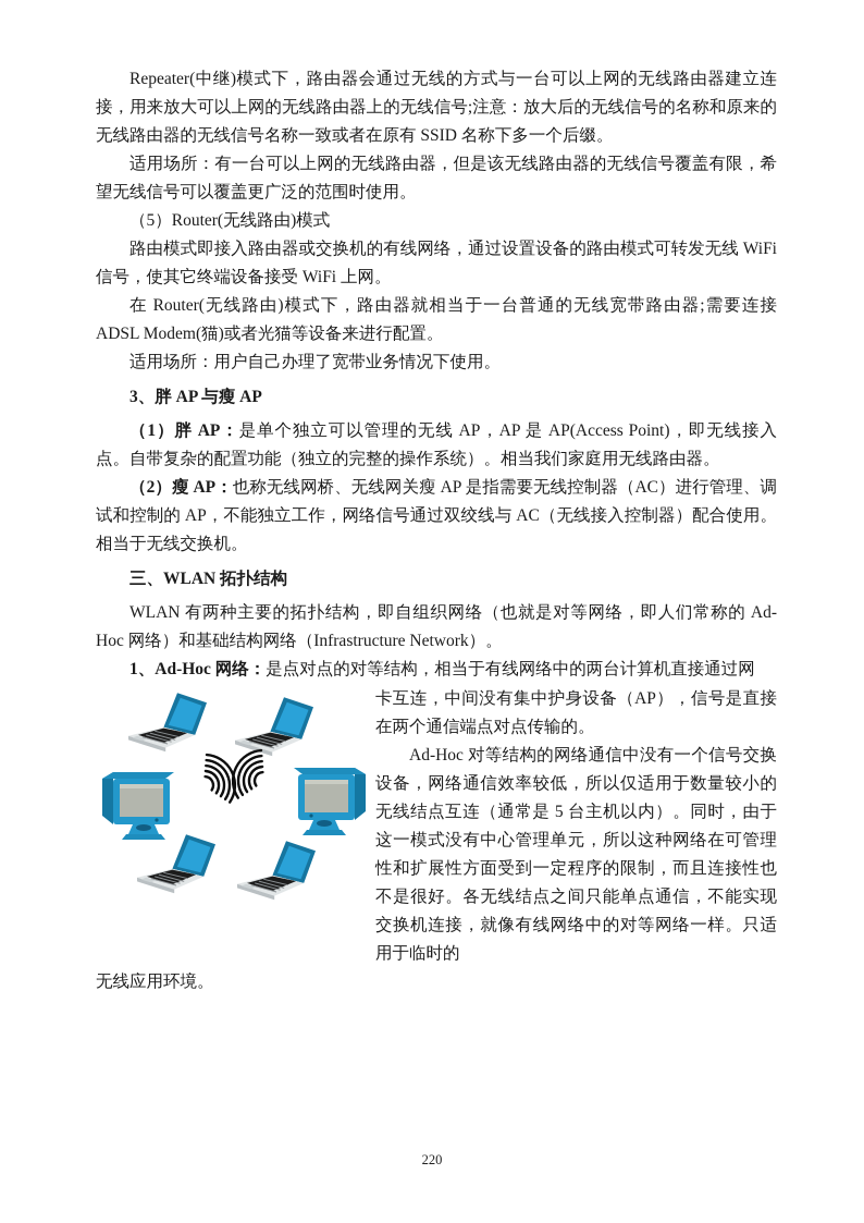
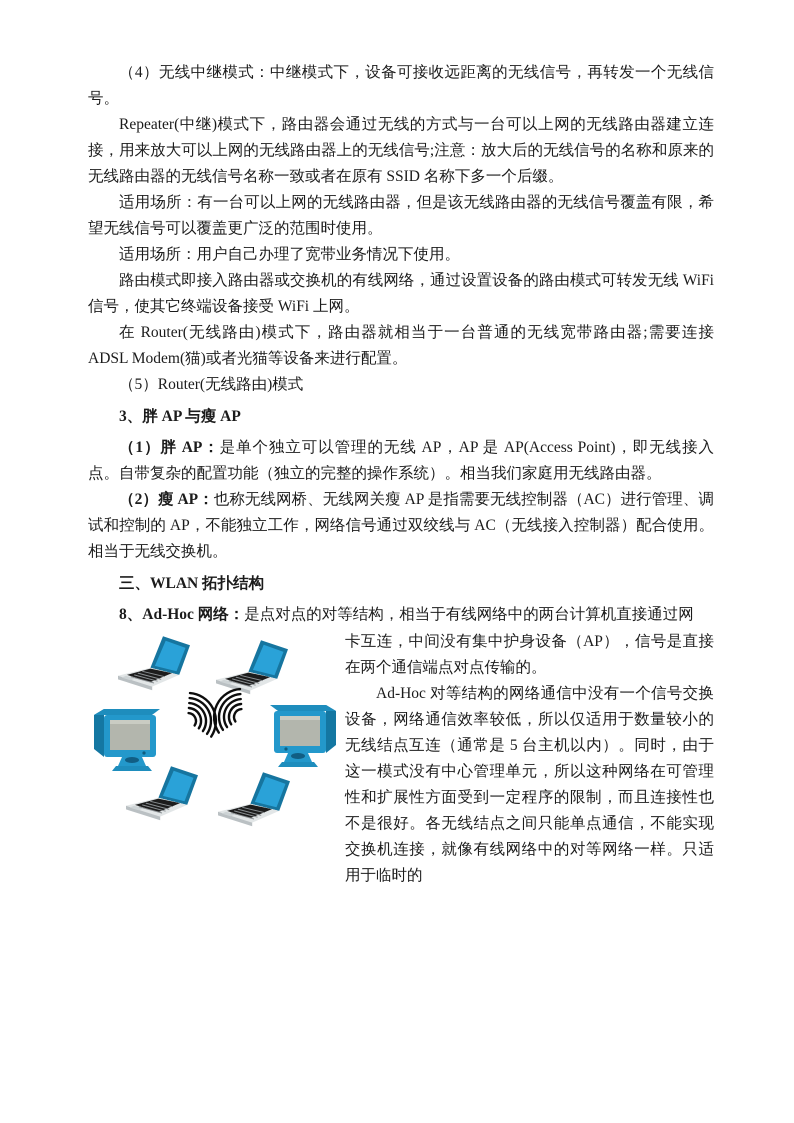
+ （4）无线中继模式：中继模式下，设备可接收远距离的无线信号，再转发一个无线信号。
  Repeater(中继)模式下，路由器会通过无线的方式与一台可以上网的无线路由器建立连接，用来放大可以上网的无线路由器上的无线信号;注意：放大后的无线信号的名称和原来的无线路由器的无线信号名称一致或者在原有 SSID 名称下多一个后缀。
  适用场所：有一台可以上网的无线路由器，但是该无线路由器的无线信号覆盖有限，希望无线信号可以覆盖更广泛的范围时使用。
- （5）Router(无线路由)模式
+ 适用场所：用户自己办理了宽带业务情况下使用。
  路由模式即接入路由器或交换机的有线网络，通过设置设备的路由模式可转发无线 WiFi 信号，使其它终端设备接受 WiFi 上网。
  在 Router(无线路由)模式下，路由器就相当于一台普通的无线宽带路由器;需要连接 ADSL Modem(猫)或者光猫等设备来进行配置。
- 适用场所：用户自己办理了宽带业务情况下使用。
+ （5）Router(无线路由)模式
  3、胖 AP 与瘦 AP
  （1）胖 AP：是单个独立可以管理的无线 AP，AP 是 AP(Access Point)，即无线接入点。自带复杂的配置功能（独立的完整的操作系统）。相当我们家庭用无线路由器。
  （2）瘦 AP：也称无线网桥、无线网关瘦 AP 是指需要无线控制器（AC）进行管理、调试和控制的 AP，不能独立工作，网络信号通过双绞线与 AC（无线接入控制器）配合使用。相当于无线交换机。
  三、WLAN 拓扑结构
- WLAN 有两种主要的拓扑结构，即自组织网络（也就是对等网络，即人们常称的 Ad-Hoc 网络）和基础结构网络（Infrastructure Network）。
- 1、Ad-Hoc 网络：是点对点的对等结构，相当于有线网络中的两台计算机直接通过网
+ 8、Ad-Hoc 网络：是点对点的对等结构，相当于有线网络中的两台计算机直接通过网
  卡互连，中间没有集中护身设备（AP），信号是直接在两个通信端点对点传输的。
  Ad-Hoc 对等结构的网络通信中没有一个信号交换设备，网络通信效率较低，所以仅适用于数量较小的无线结点互连（通常是 5 台主机以内）。同时，由于这一模式没有中心管理单元，所以这种网络在可管理性和扩展性方面受到一定程序的限制，而且连接性也不是很好。各无线结点之间只能单点通信，不能实现交换机连接，就像有线网络中的对等网络一样。只适用于临时的
- 无线应用环境。
- 220
